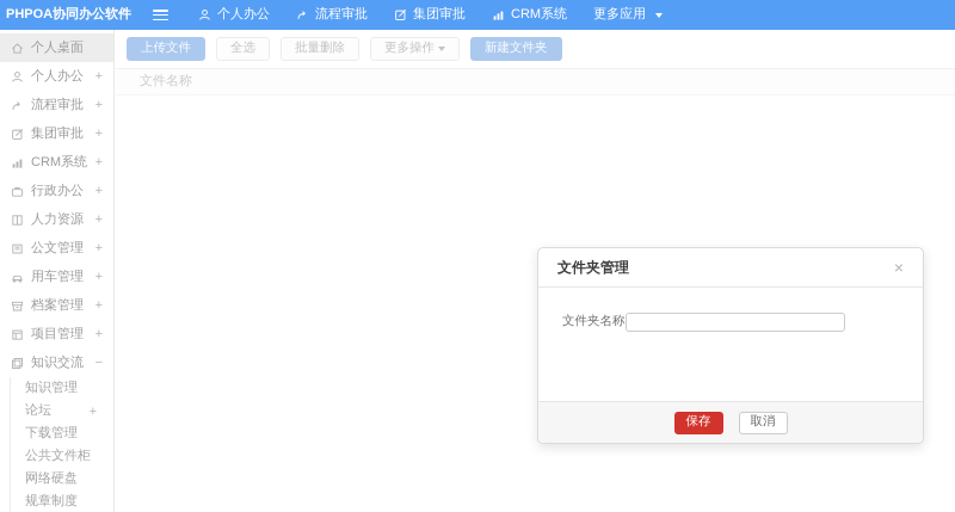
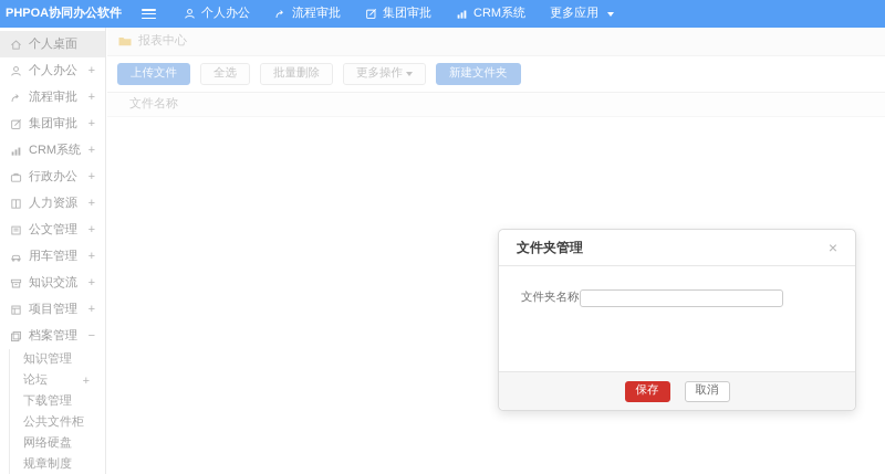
  PHPOA协同办公软件
  个人办公
  流程审批
  集团审批
  CRM系统
  更多应用
  个人桌面
  个人办公
  +
  流程审批
  +
  集团审批
  +
  CRM系统
  +
  行政办公
  +
  人力资源
  +
  公文管理
  +
  用车管理
  +
- 档案管理
+ 知识交流
  +
  项目管理
  +
- 知识交流
+ 档案管理
  −
  知识管理
  论坛
  +
  下载管理
  公共文件柜
  网络硬盘
  规章制度
+ 报表中心
  上传文件
  全选
  批量删除
  更多操作
  新建文件夹
  文件名称
  文件夹管理
  ×
  文件夹名称
  保存
  取消
